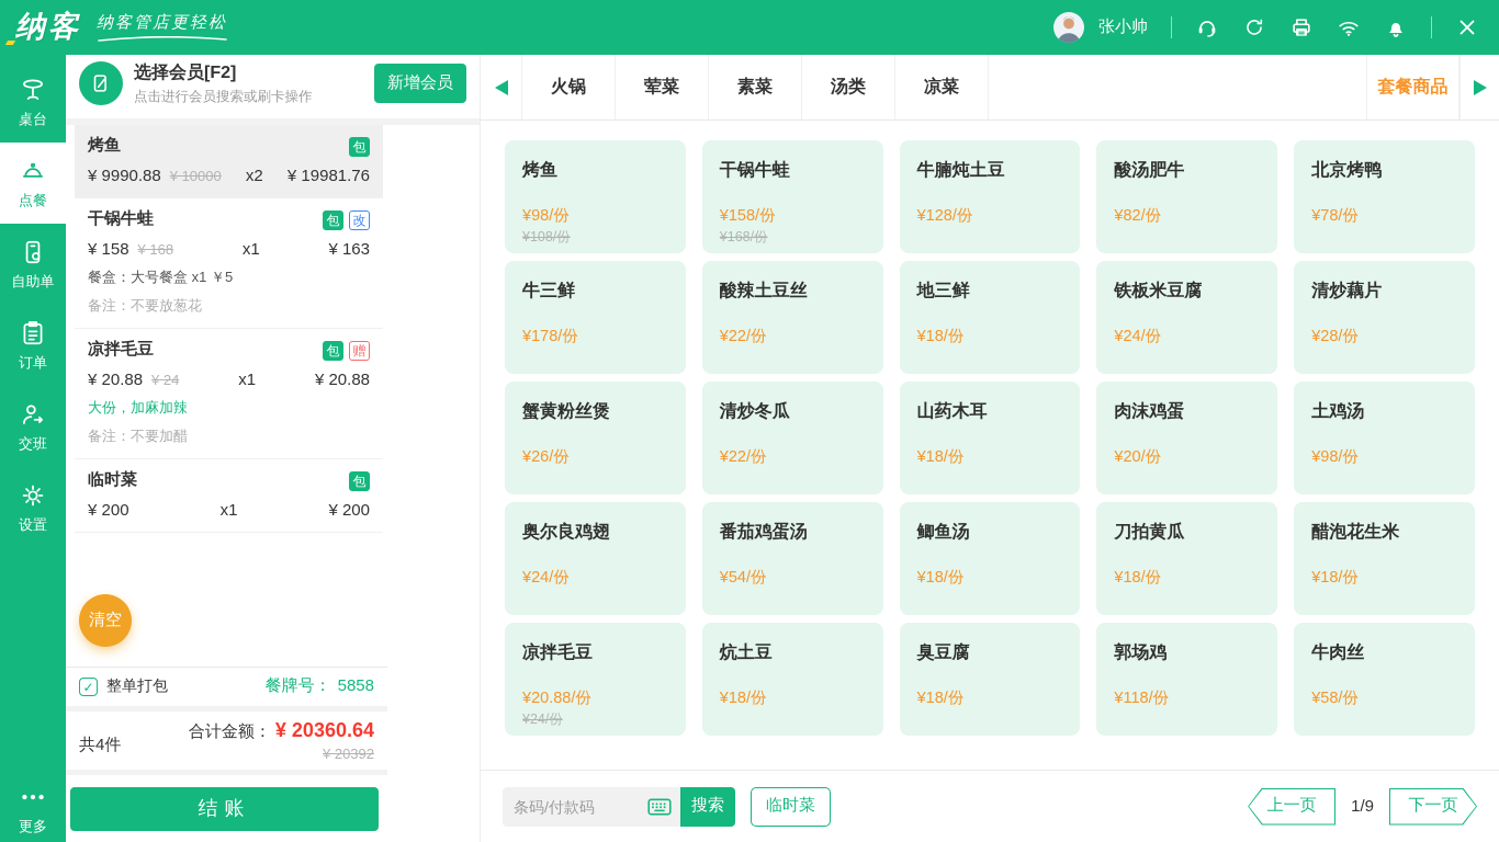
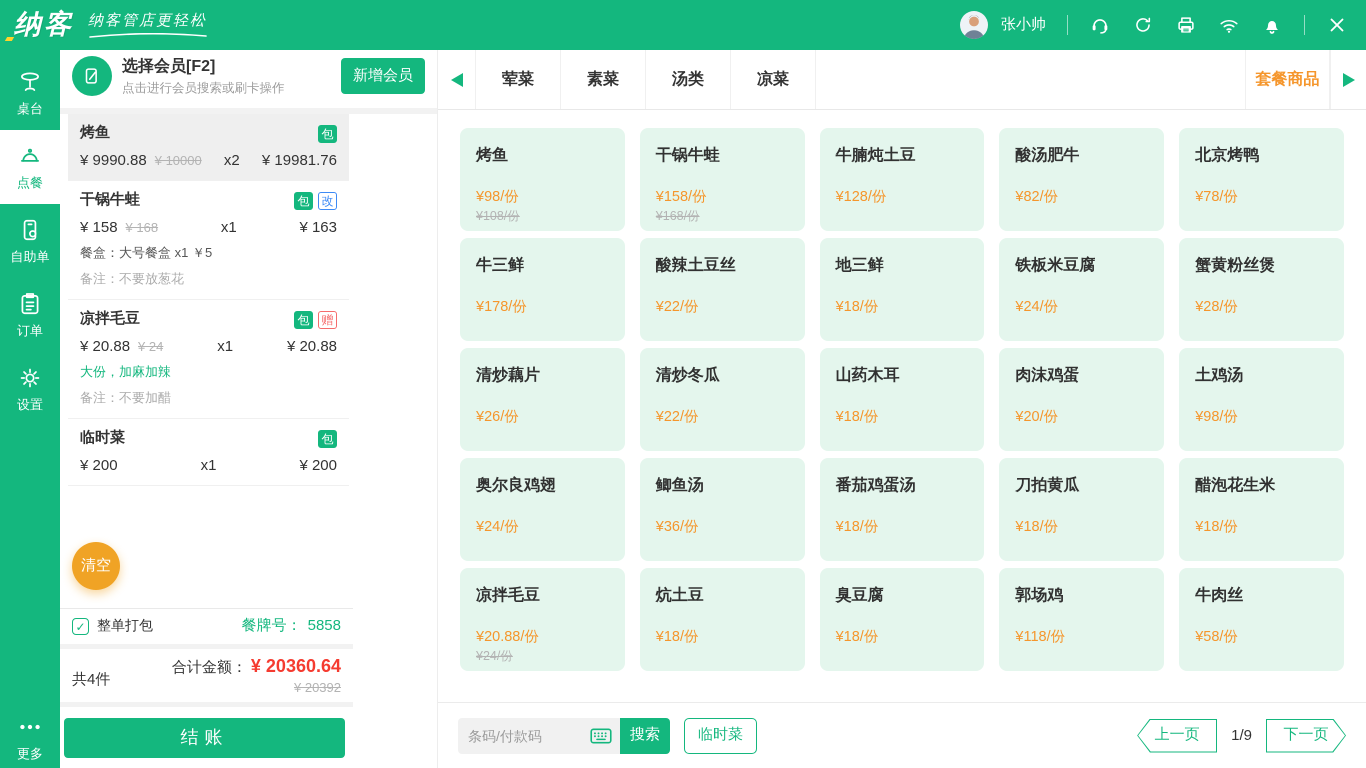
  纳客
  纳客管店更轻松
  张小帅
  桌台
  点餐
  自助单
  订单
- 交班
  设置
  更多
  选择会员[F2]
  点击进行会员搜索或刷卡操作
  新增会员
  烤鱼
  包
  ¥ 9990.88
  ¥ 10000
  x2
  ¥ 19981.76
  干锅牛蛙
  包
  改
  ¥ 158
  ¥ 168
  x1
  ¥ 163
  餐盒：大号餐盒 x1 ￥5
  备注：不要放葱花
  凉拌毛豆
  包
  赠
  ¥ 20.88
  ¥ 24
  x1
  ¥ 20.88
  大份，加麻加辣
  备注：不要加醋
  临时菜
  包
  ¥ 200
  x1
  ¥ 200
  清空
  整单打包
  餐牌号： 5858
  共4件
  合计金额：
  ¥ 20360.64
  ¥ 20392
  结账
- 火锅
  荤菜
  素菜
  汤类
  凉菜
  套餐商品
  烤鱼
  ¥98/份
  ¥108/份
  干锅牛蛙
  ¥158/份
  ¥168/份
  牛腩炖土豆
  ¥128/份
  酸汤肥牛
  ¥82/份
  北京烤鸭
  ¥78/份
  牛三鲜
  ¥178/份
  酸辣土豆丝
  ¥22/份
  地三鲜
  ¥18/份
  铁板米豆腐
  ¥24/份
- 清炒藕片
+ 蟹黄粉丝煲
  ¥28/份
- 蟹黄粉丝煲
+ 清炒藕片
  ¥26/份
  清炒冬瓜
  ¥22/份
  山药木耳
  ¥18/份
  肉沫鸡蛋
  ¥20/份
  土鸡汤
  ¥98/份
  奥尔良鸡翅
  ¥24/份
- 番茄鸡蛋汤
+ 鲫鱼汤
- ¥54/份
+ ¥36/份
- 鲫鱼汤
+ 番茄鸡蛋汤
  ¥18/份
  刀拍黄瓜
  ¥18/份
  醋泡花生米
  ¥18/份
  凉拌毛豆
  ¥20.88/份
  ¥24/份
  炕土豆
  ¥18/份
  臭豆腐
  ¥18/份
  郭场鸡
  ¥118/份
  牛肉丝
  ¥58/份
  条码/付款码
  搜索
  临时菜
  上一页
  1/9
  下一页
